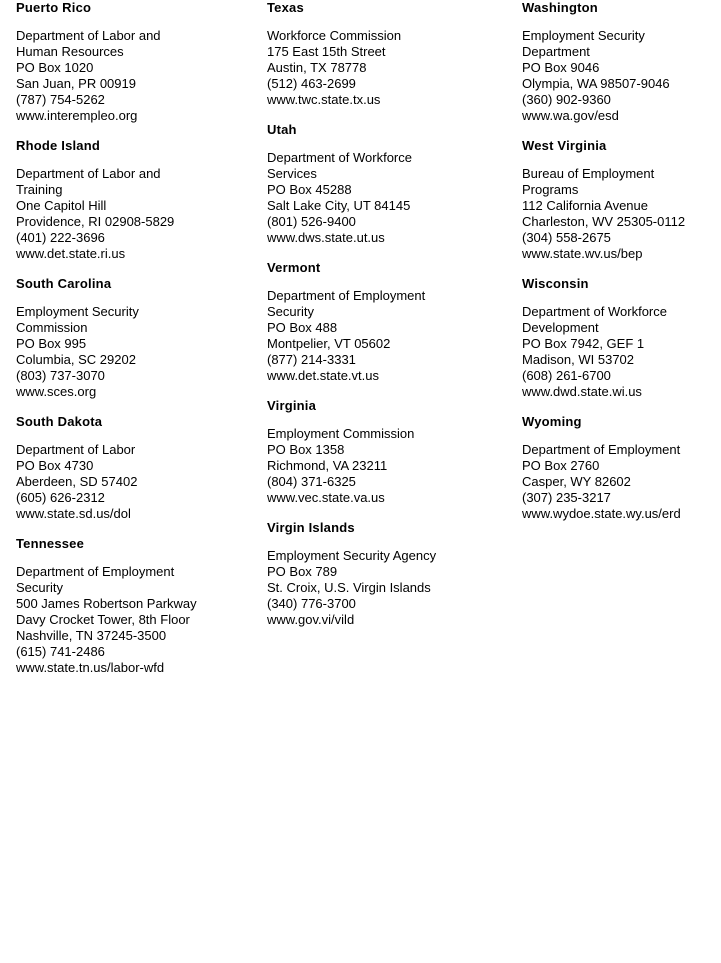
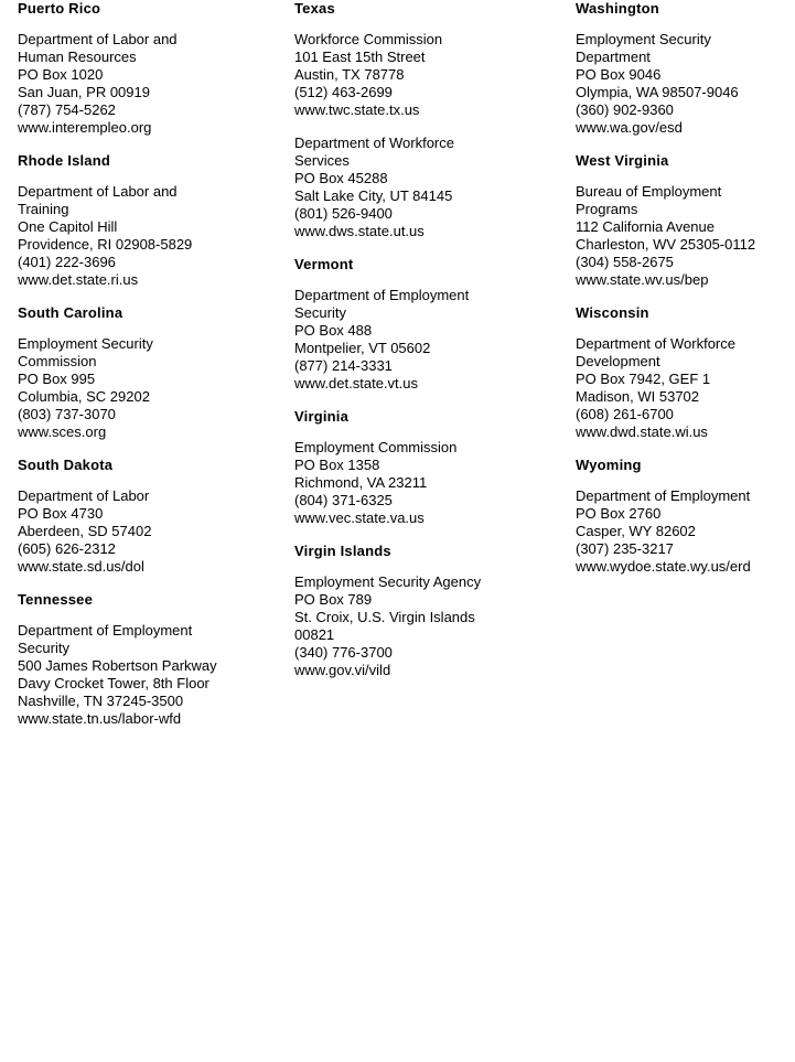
  Puerto Rico
  Department of Labor and
  Human Resources
  PO Box 1020
  San Juan, PR 00919
  (787) 754-5262
  www.interempleo.org
  Rhode Island
  Department of Labor and
  Training
  One Capitol Hill
  Providence, RI 02908-5829
  (401) 222-3696
  www.det.state.ri.us
  South Carolina
  Employment Security
  Commission
  PO Box 995
  Columbia, SC 29202
  (803) 737-3070
  www.sces.org
  South Dakota
  Department of Labor
  PO Box 4730
  Aberdeen, SD 57402
  (605) 626-2312
  www.state.sd.us/dol
  Tennessee
  Department of Employment
  Security
  500 James Robertson Parkway
  Davy Crocket Tower, 8th Floor
  Nashville, TN 37245-3500
- (615) 741-2486
  www.state.tn.us/labor-wfd
  Texas
  Workforce Commission
- 175 East 15th Street
+ 101 East 15th Street
  Austin, TX 78778
  (512) 463-2699
  www.twc.state.tx.us
- Utah
  Department of Workforce
  Services
  PO Box 45288
  Salt Lake City, UT 84145
  (801) 526-9400
  www.dws.state.ut.us
  Vermont
  Department of Employment
  Security
  PO Box 488
  Montpelier, VT 05602
  (877) 214-3331
  www.det.state.vt.us
  Virginia
  Employment Commission
  PO Box 1358
  Richmond, VA 23211
  (804) 371-6325
  www.vec.state.va.us
  Virgin Islands
  Employment Security Agency
  PO Box 789
  St. Croix, U.S. Virgin Islands
+ 00821
  (340) 776-3700
  www.gov.vi/vild
  Washington
  Employment Security
  Department
  PO Box 9046
  Olympia, WA 98507-9046
  (360) 902-9360
  www.wa.gov/esd
  West Virginia
  Bureau of Employment
  Programs
  112 California Avenue
  Charleston, WV 25305-0112
  (304) 558-2675
  www.state.wv.us/bep
  Wisconsin
  Department of Workforce
  Development
  PO Box 7942, GEF 1
  Madison, WI 53702
  (608) 261-6700
  www.dwd.state.wi.us
  Wyoming
  Department of Employment
  PO Box 2760
  Casper, WY 82602
  (307) 235-3217
  www.wydoe.state.wy.us/erd
